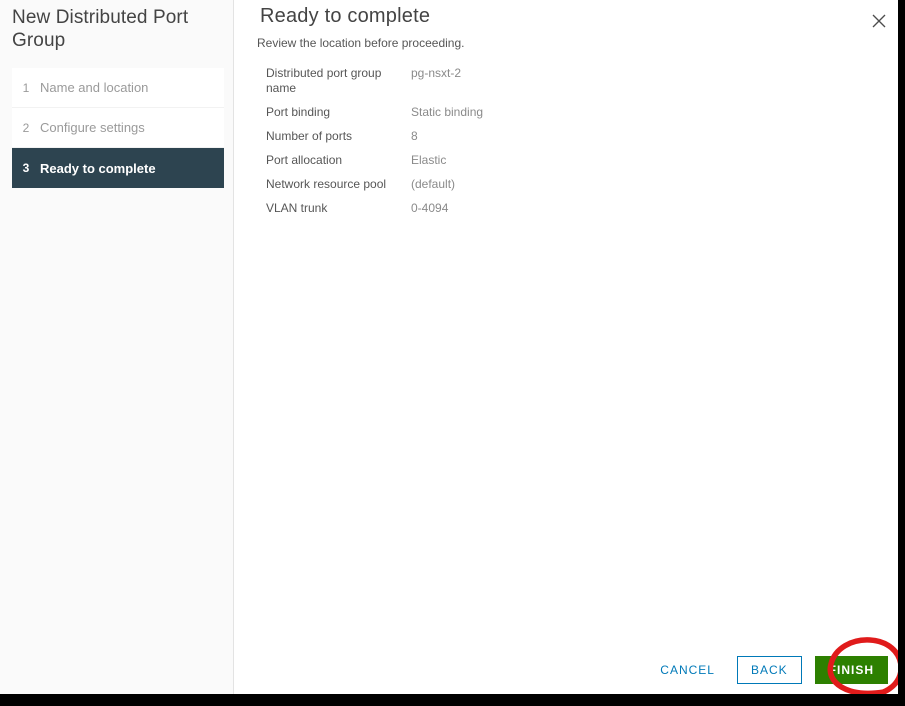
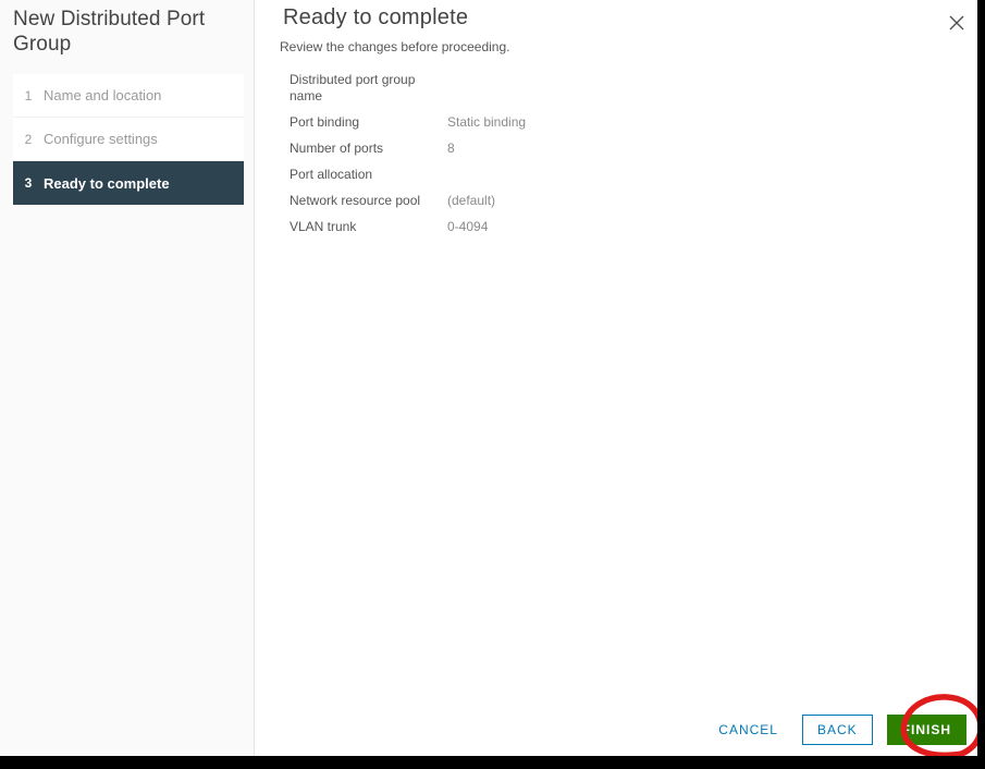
  New Distributed Port Group
  1
  Name and location
  2
  Configure settings
  3
  Ready to complete
  Ready to complete
- Review the location before proceeding.
+ Review the changes before proceeding.
  Distributed port group name
- pg-nsxt-2
  Port binding
  Static binding
  Number of ports
  8
  Port allocation
- Elastic
  Network resource pool
  (default)
  VLAN trunk
  0-4094
  CANCEL
  BACK
  INISH
